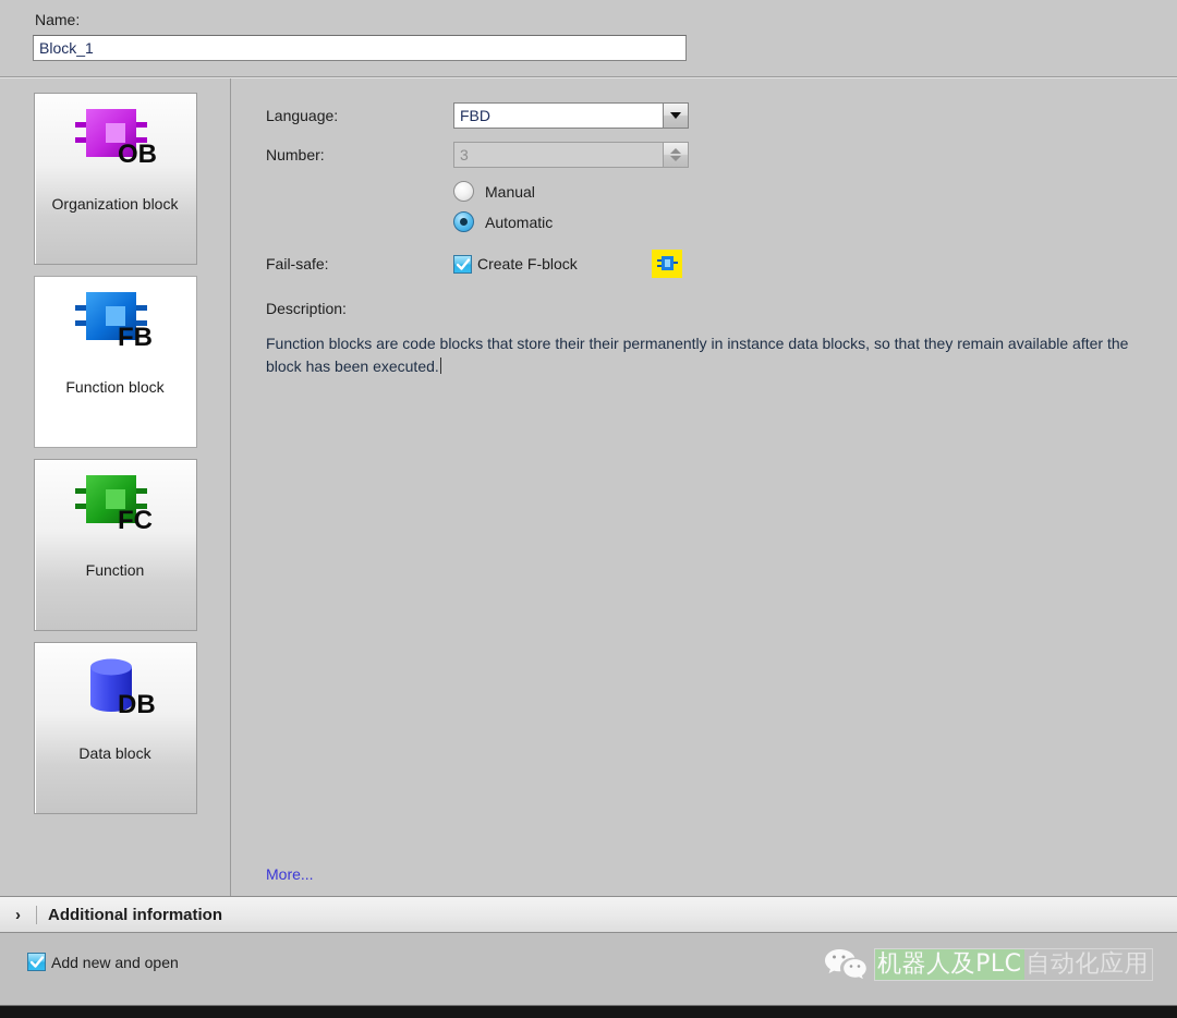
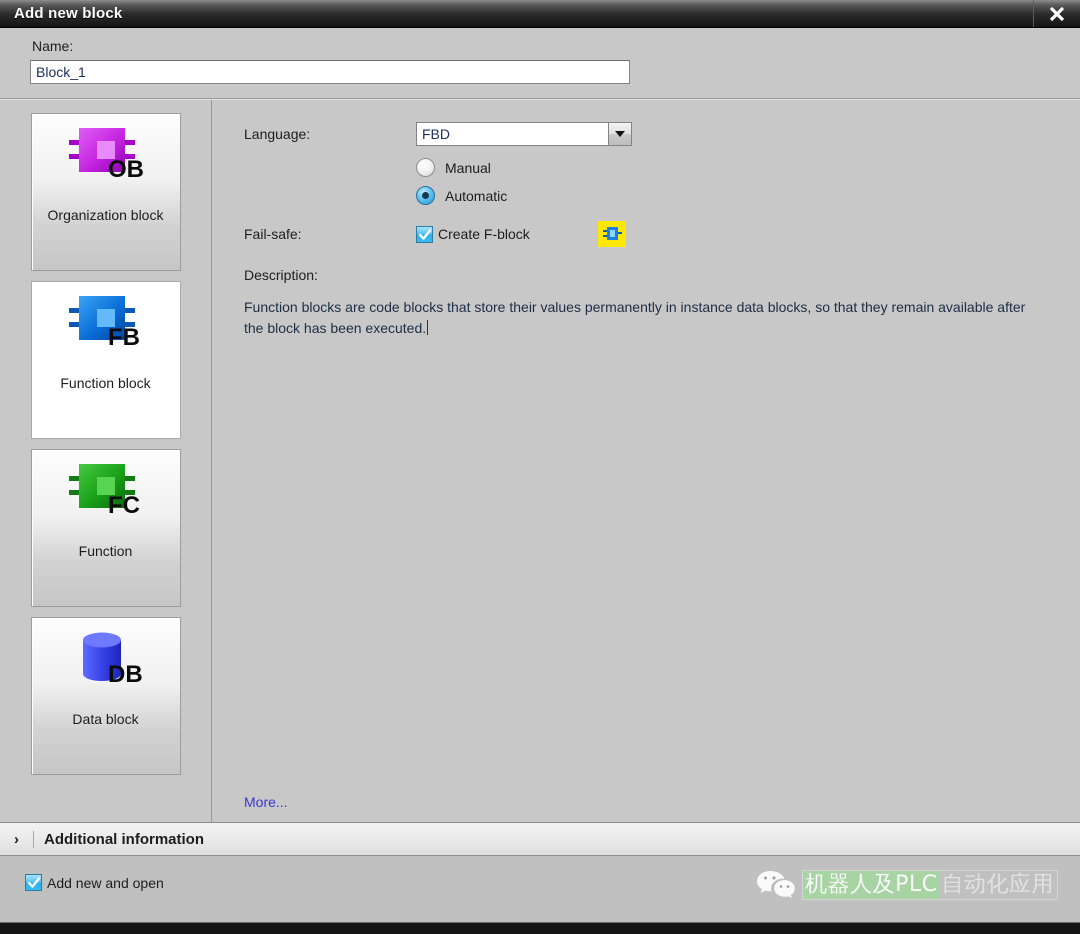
+ Add new block
  Name:
  Block_1
  OB
  Organization block
  FB
  Function block
  FC
  Function
  DB
  Data block
  Language:
  FBD
- Number:
- 3
  Manual
  Automatic
  Fail-safe:
  Create F-block
  Description:
- Function blocks are code blocks that store their their permanently in instance data blocks, so that they remain available after the block has been executed.
+ Function blocks are code blocks that store their values permanently in instance data blocks, so that they remain available after the block has been executed.
  More...
  ›
  Additional information
  Add new and open
  机器人及PLC
  自动化应用
